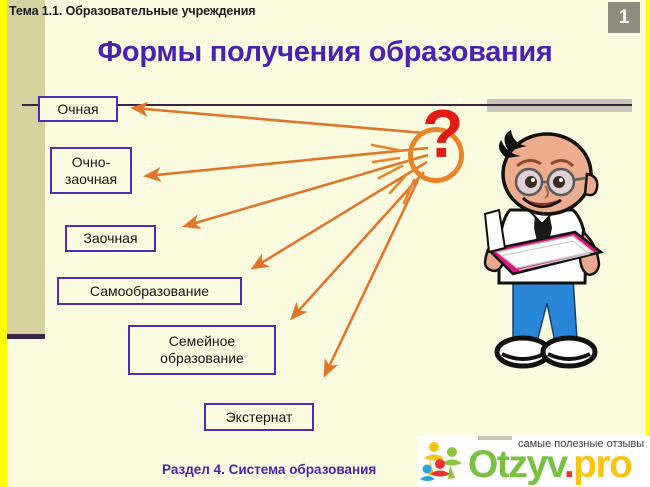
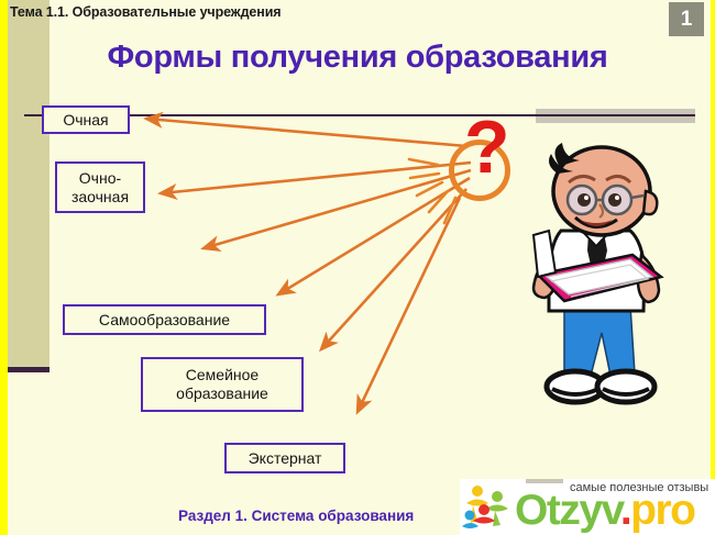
  Тема 1.1. Образовательные учреждения
  1
  Формы получения образования
  Очная
  Очно-
  заочная
- Заочная
  Самообразование
  Семейное
  образование
  Экстернат
  ?
- Раздел 4. Система образования
+ Раздел 1. Система образования
  самые полезные отзывы
  Otzyv.pro
